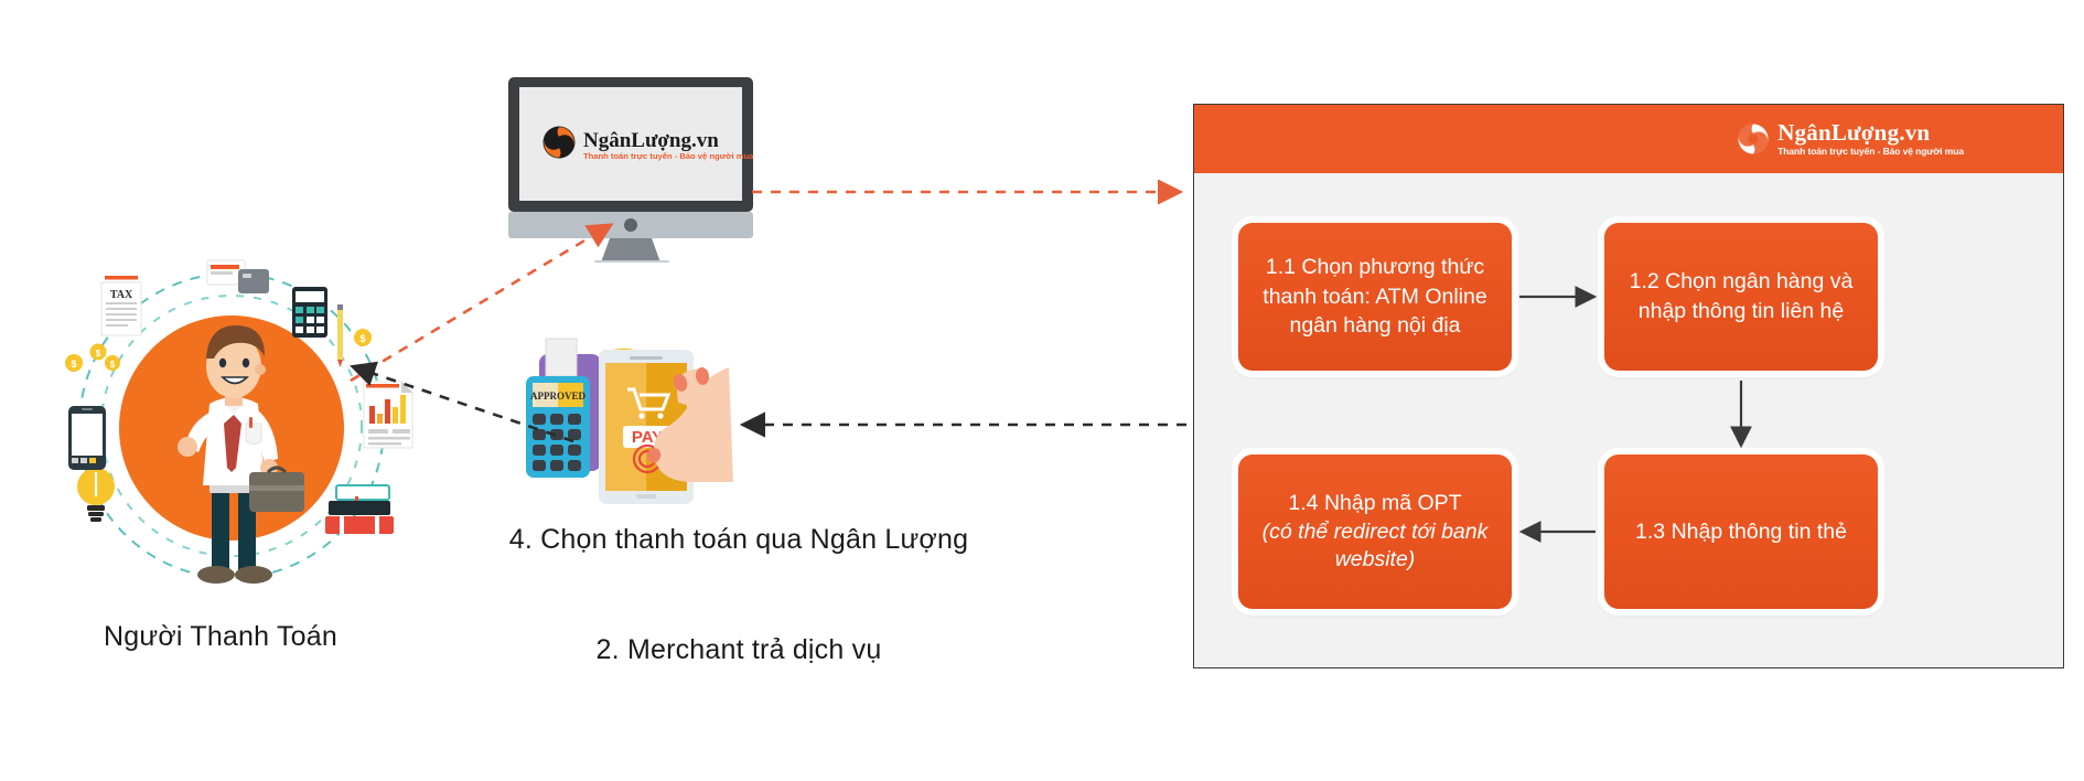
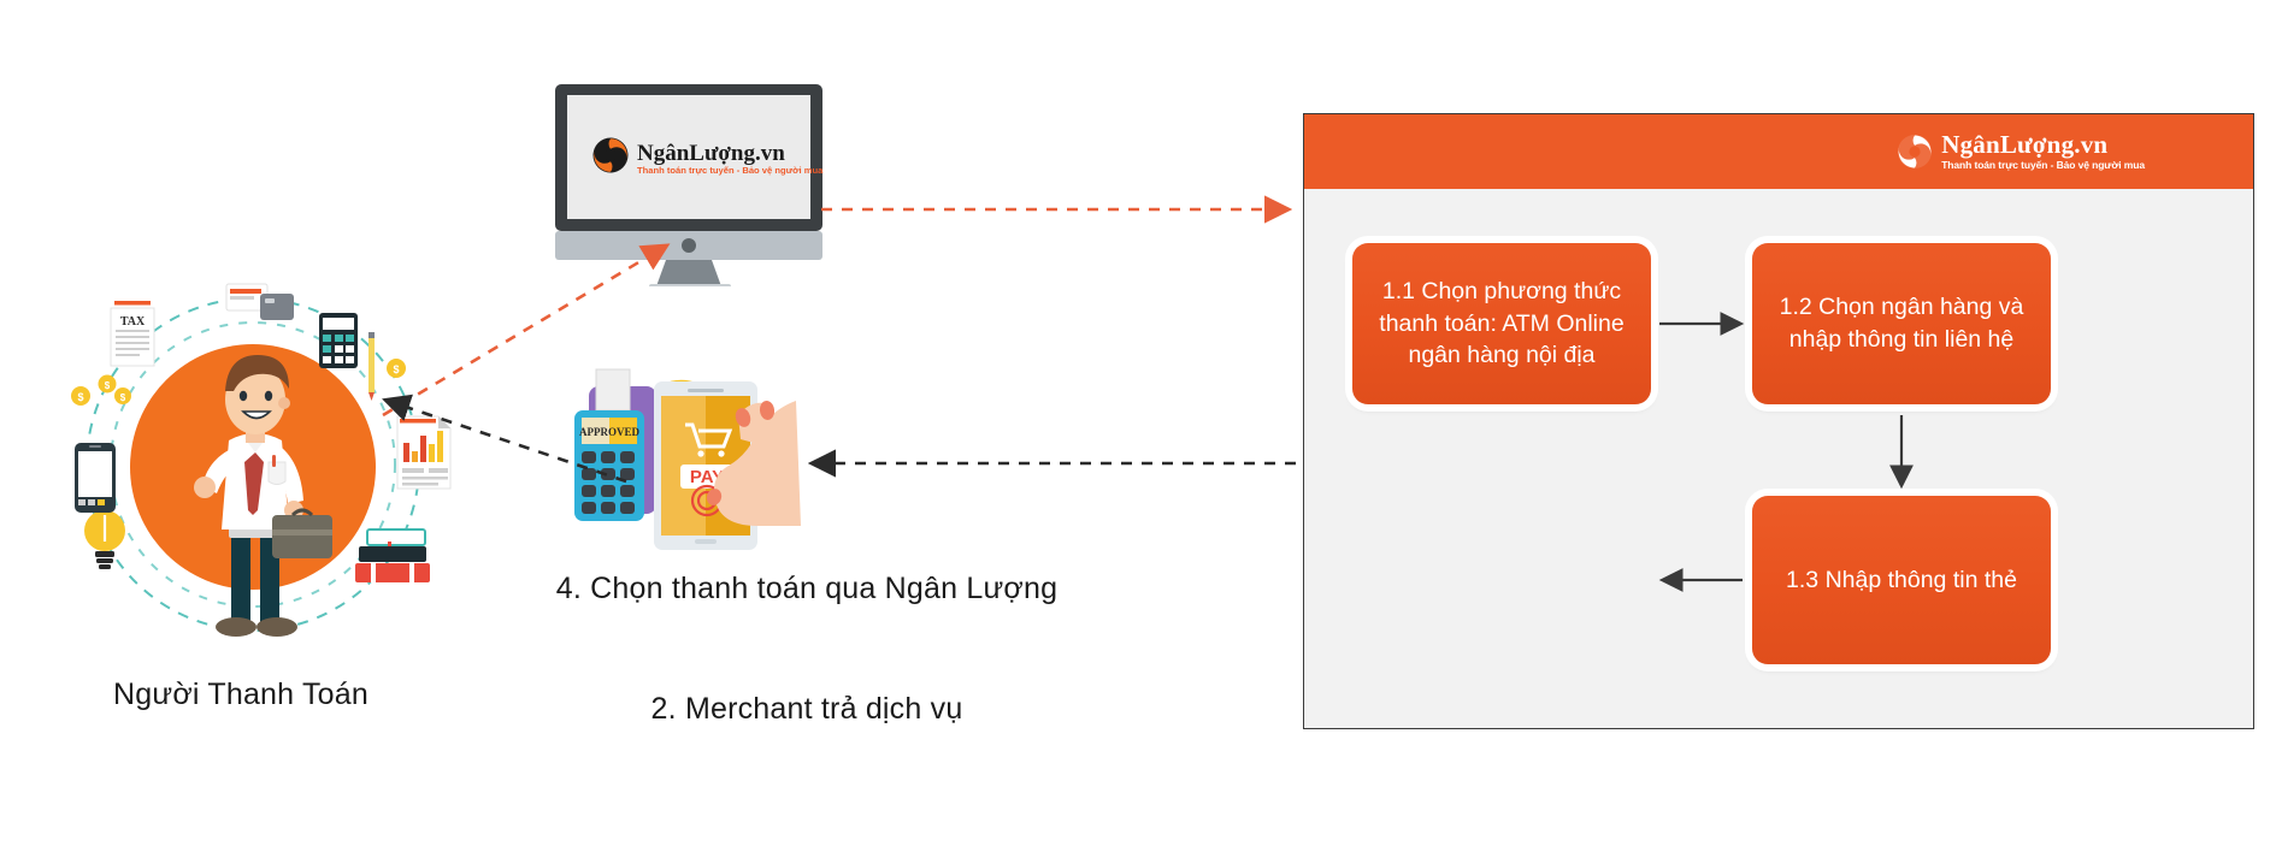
  TAX
  $
  $
  $
  $
  Người Thanh Toán
  NgânLượng.vn
  Thanh toán trực tuyến - Bảo vệ người mua
  4. Chọn thanh toán qua Ngân Lượng
  APPROVED
  2. Merchant trả dịch vụ
  NgânLượng.vn
  Thanh toán trực tuyến - Bảo vệ người mua
  1.1 Chọn phương thức thanh toán: ATM Online ngân hàng nội địa
  1.2 Chọn ngân hàng và nhập thông tin liên hệ
  1.3 Nhập thông tin thẻ
- 1.4 Nhập mã OPT
- (có thể redirect tới bank website)
